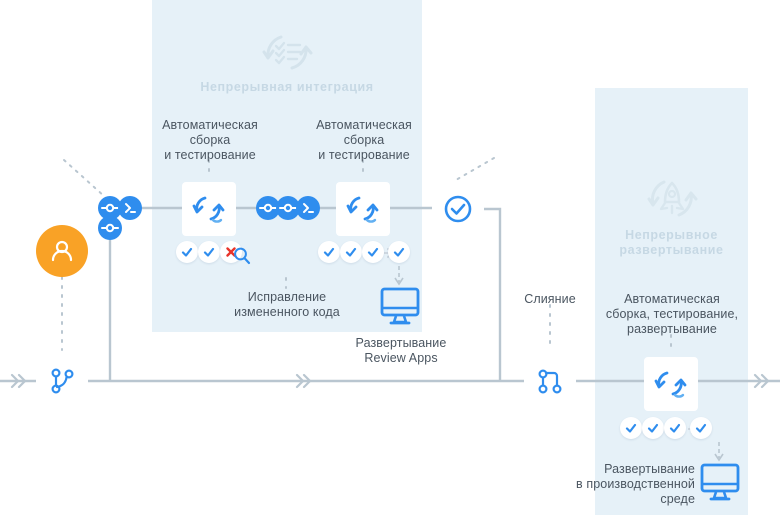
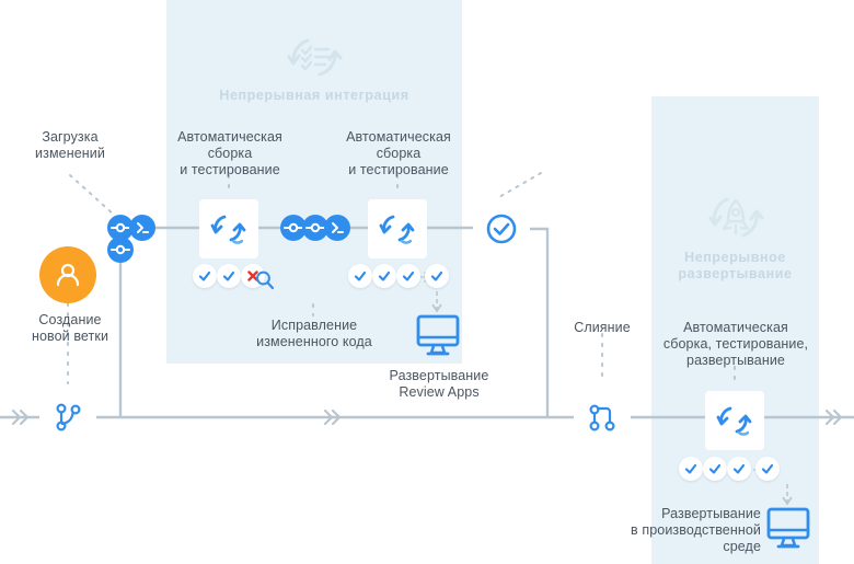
  Непрерывная интеграция
  Непрерывное
  развертывание
+ Загрузка
+ изменений
+ Создание
+ новой ветки
  Автоматическая
  сборка
  и тестирование
  Автоматическая
  сборка
  и тестирование
  Исправление
  измененного кода
  Развертывание
  Review Apps
  Слияние
  Автоматическая
  сборка, тестирование,
  развертывание
  Развертывание
  в производственной среде
